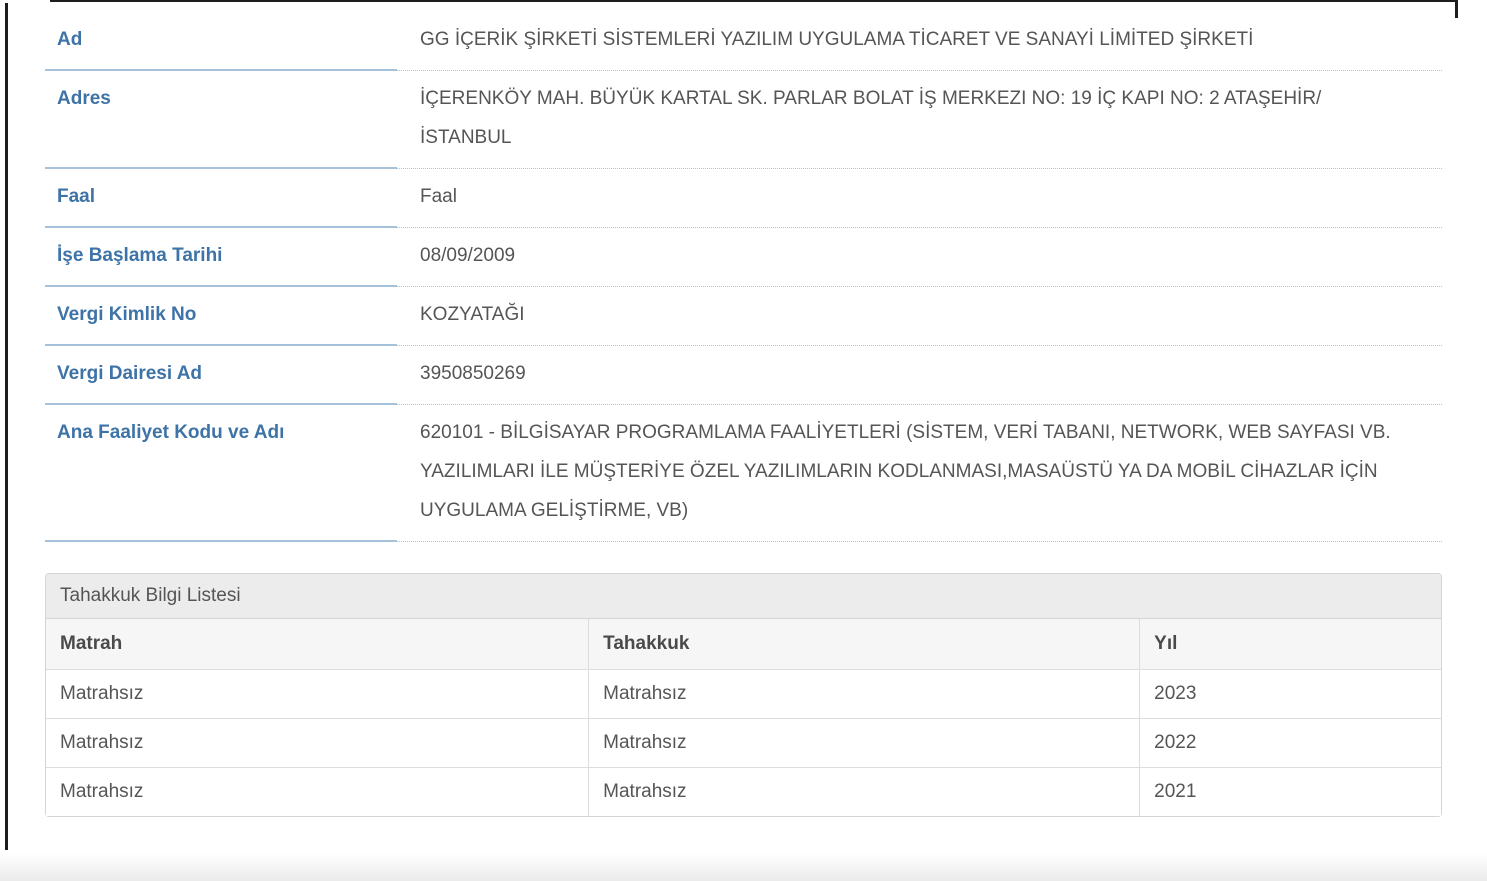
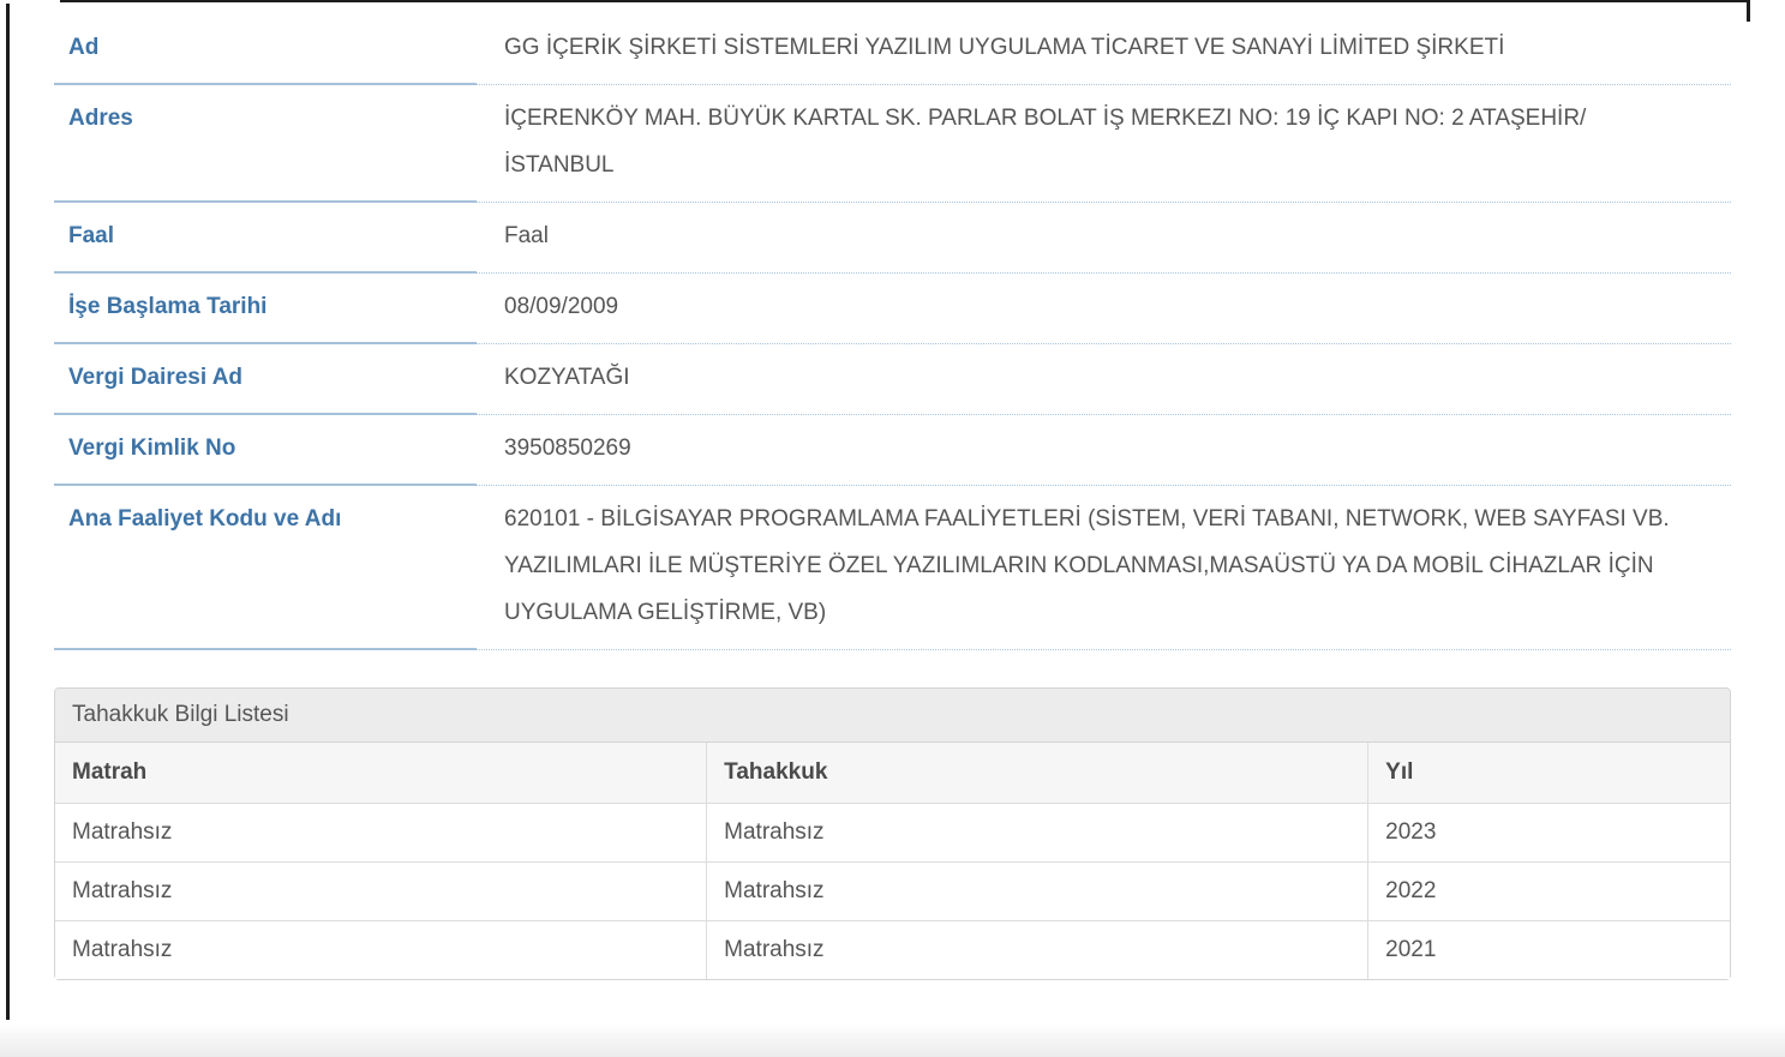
  Ad
  GG İÇERİK ŞİRKETİ SİSTEMLERİ YAZILIM UYGULAMA TİCARET VE SANAYİ LİMİTED ŞİRKETİ
  Adres
  İÇERENKÖY MAH. BÜYÜK KARTAL SK. PARLAR BOLAT İŞ MERKEZI NO: 19 İÇ KAPI NO: 2 ATAŞEHİR/ İSTANBUL
  Faal
  Faal
  İşe Başlama Tarihi
  08/09/2009
- Vergi Kimlik No
+ Vergi Dairesi Ad
  KOZYATAĞI
- Vergi Dairesi Ad
+ Vergi Kimlik No
  3950850269
  Ana Faaliyet Kodu ve Adı
  620101 - BİLGİSAYAR PROGRAMLAMA FAALİYETLERİ (SİSTEM, VERİ TABANI, NETWORK, WEB SAYFASI VB. YAZILIMLARI İLE MÜŞTERİYE ÖZEL YAZILIMLARIN KODLANMASI,MASAÜSTÜ YA DA MOBİL CİHAZLAR İÇİN UYGULAMA GELİŞTİRME, VB)
  Tahakkuk Bilgi Listesi
  Matrah	Tahakkuk	Yıl
  Matrahsız	Matrahsız	2023
  Matrahsız	Matrahsız	2022
  Matrahsız	Matrahsız	2021
